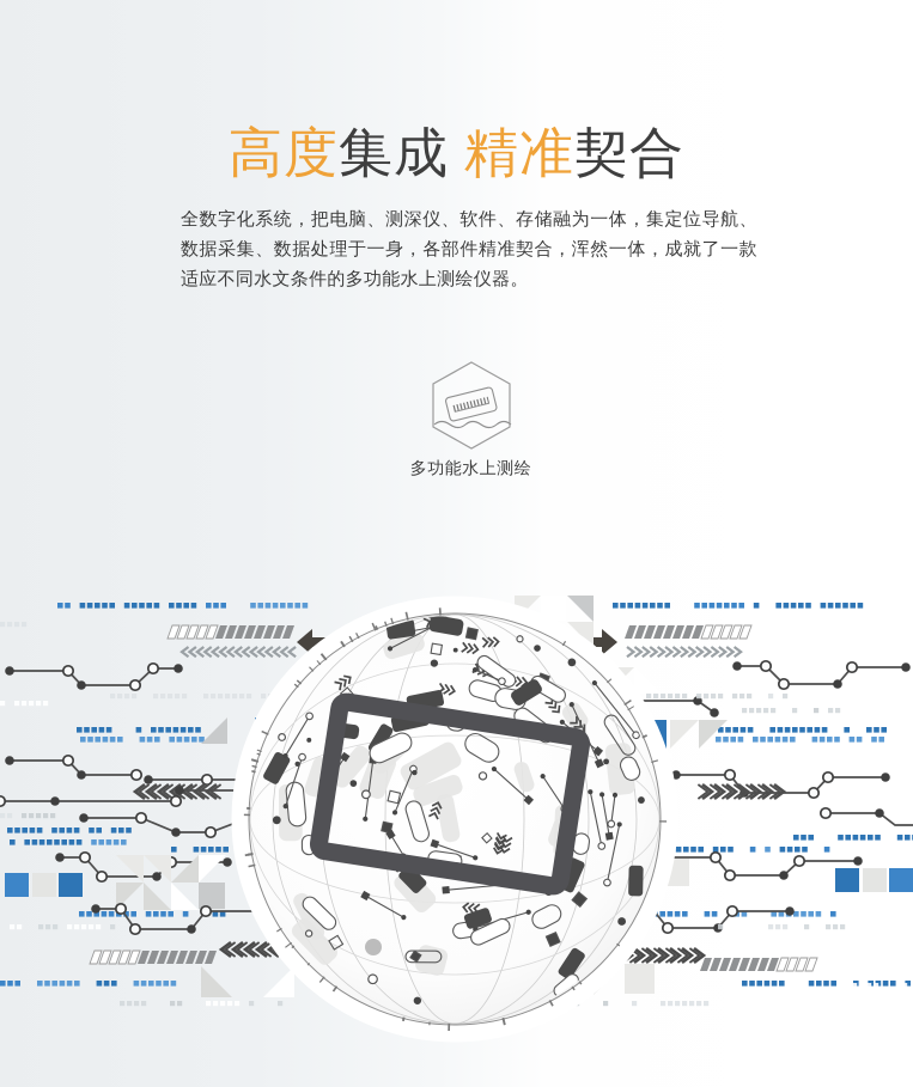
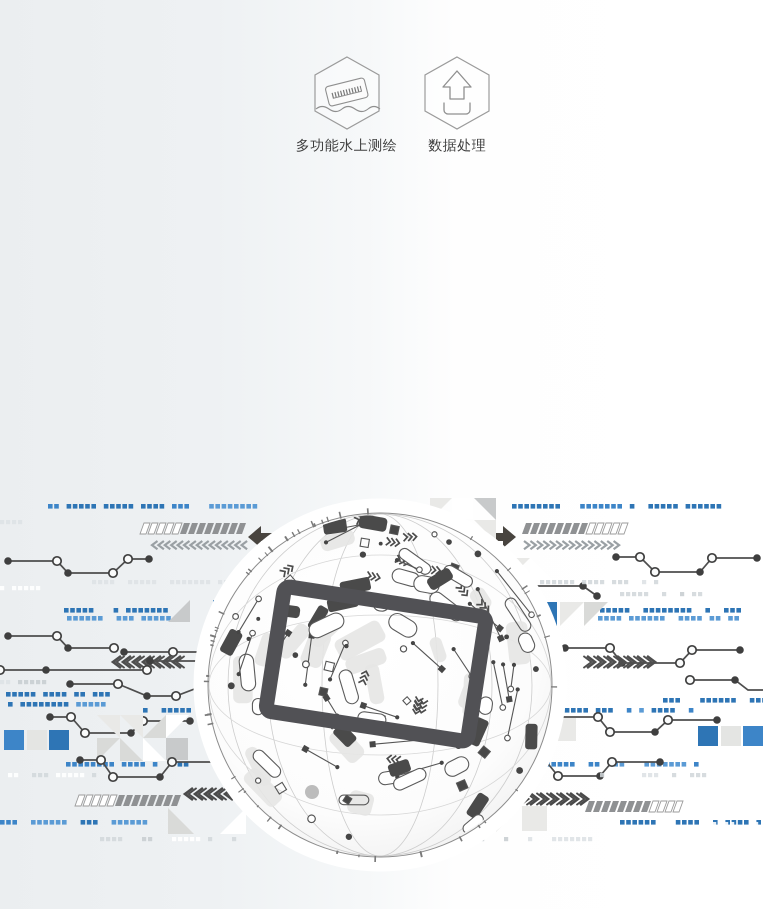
- 高度集成 精准契合
- 全数字化系统，把电脑、测深仪、软件、存储融为一体，集定位导航、数据采集、数据处理于一身，各部件精准契合，浑然一体，成就了一款适应不同水文条件的多功能水上测绘仪器。
  多功能水上测绘
+ 数据处理
